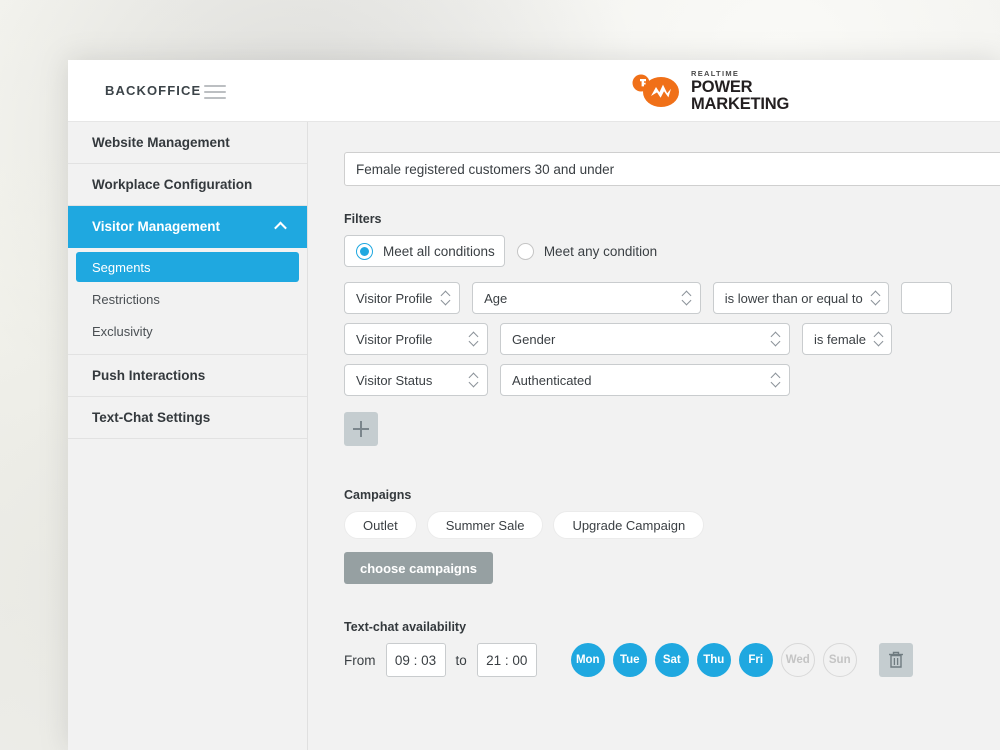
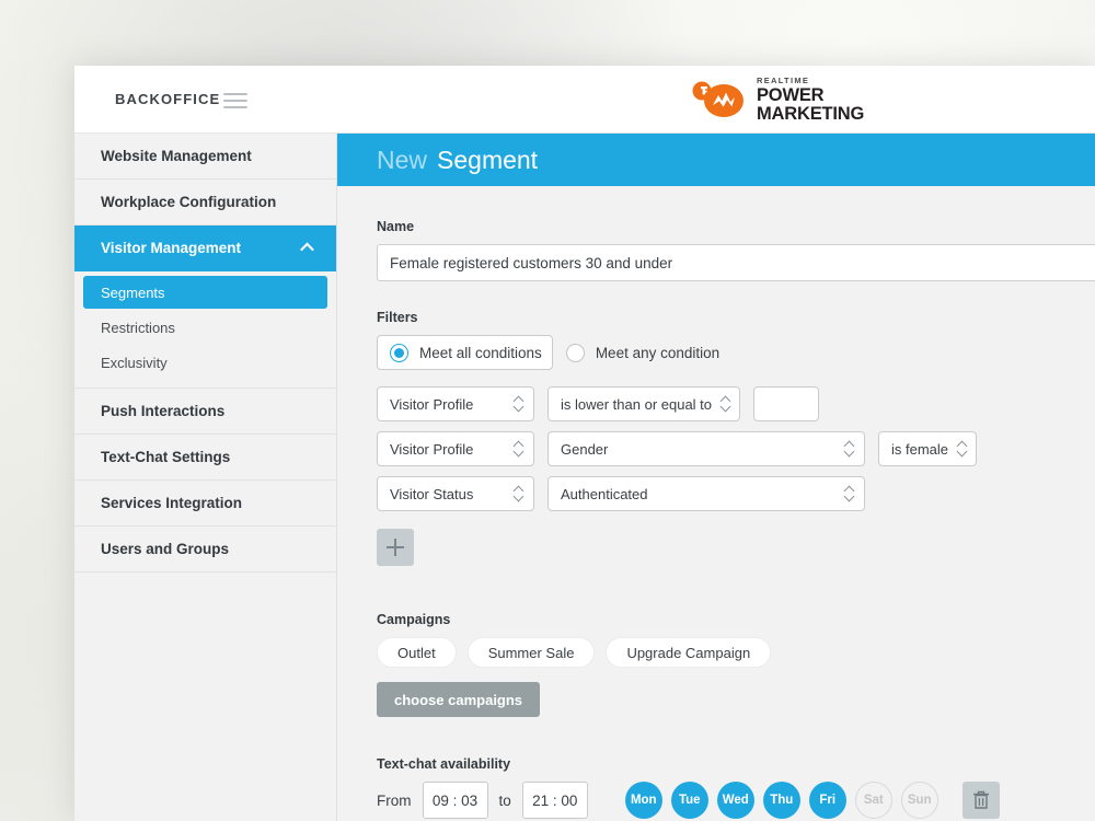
  BACKOFFICE
  REALTIME
  POWER
  MARKETING
  Website Management
  Workplace Configuration
  Visitor Management
  Segments
  Restrictions
  Exclusivity
  Push Interactions
  Text-Chat Settings
+ Services Integration
+ Users and Groups
+ New
+ Segment
+ Name
  Female registered customers 30 and under
  Filters
  Meet all conditions
  Meet any condition
  Visitor Profile
- Age
  is lower than or equal to
  Visitor Profile
  Gender
  is female
  Visitor Status
  Authenticated
  Campaigns
  Outlet
  Summer Sale
  Upgrade Campaign
  choose campaigns
  Text-chat availability
  From
  09 : 03
  to
  21 : 00
  Mon
  Tue
- Sat
+ Wed
  Thu
  Fri
- Wed
+ Sat
  Sun
